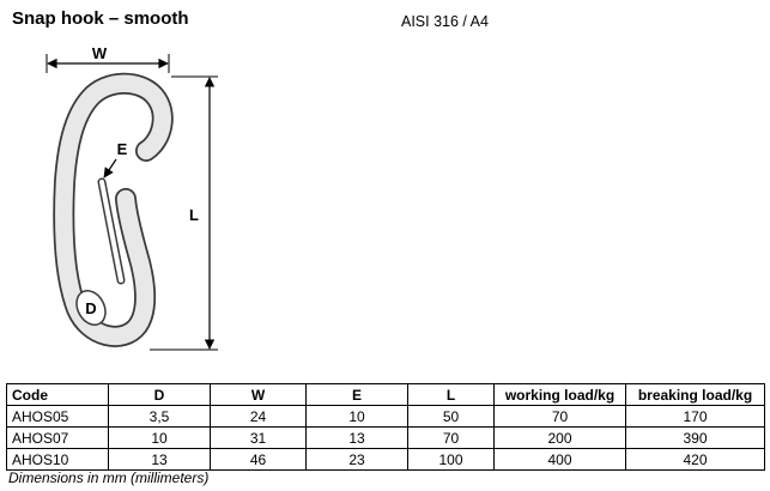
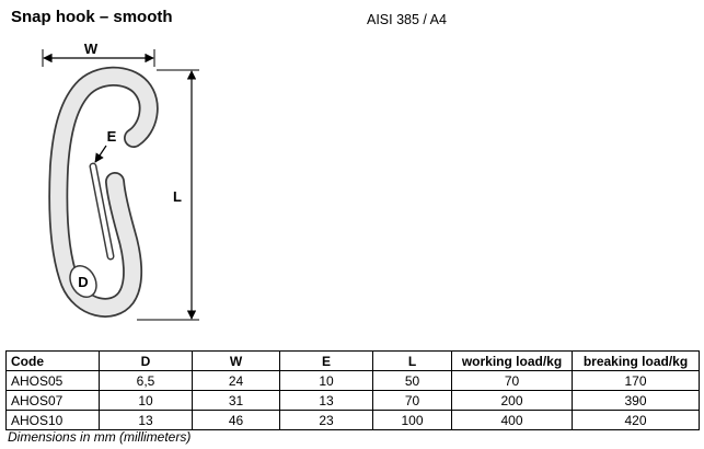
  Snap hook – smooth
- AISI 316 / A4
+ AISI 385 / A4
  W
  E
  D
  L
  Code	D	W	E	L	working load/kg	breaking load/kg
- AHOS05	3,5	24	10	50	70	170
+ AHOS05	6,5	24	10	50	70	170
  AHOS07	10	31	13	70	200	390
  AHOS10	13	46	23	100	400	420
  Dimensions in mm (millimeters)
